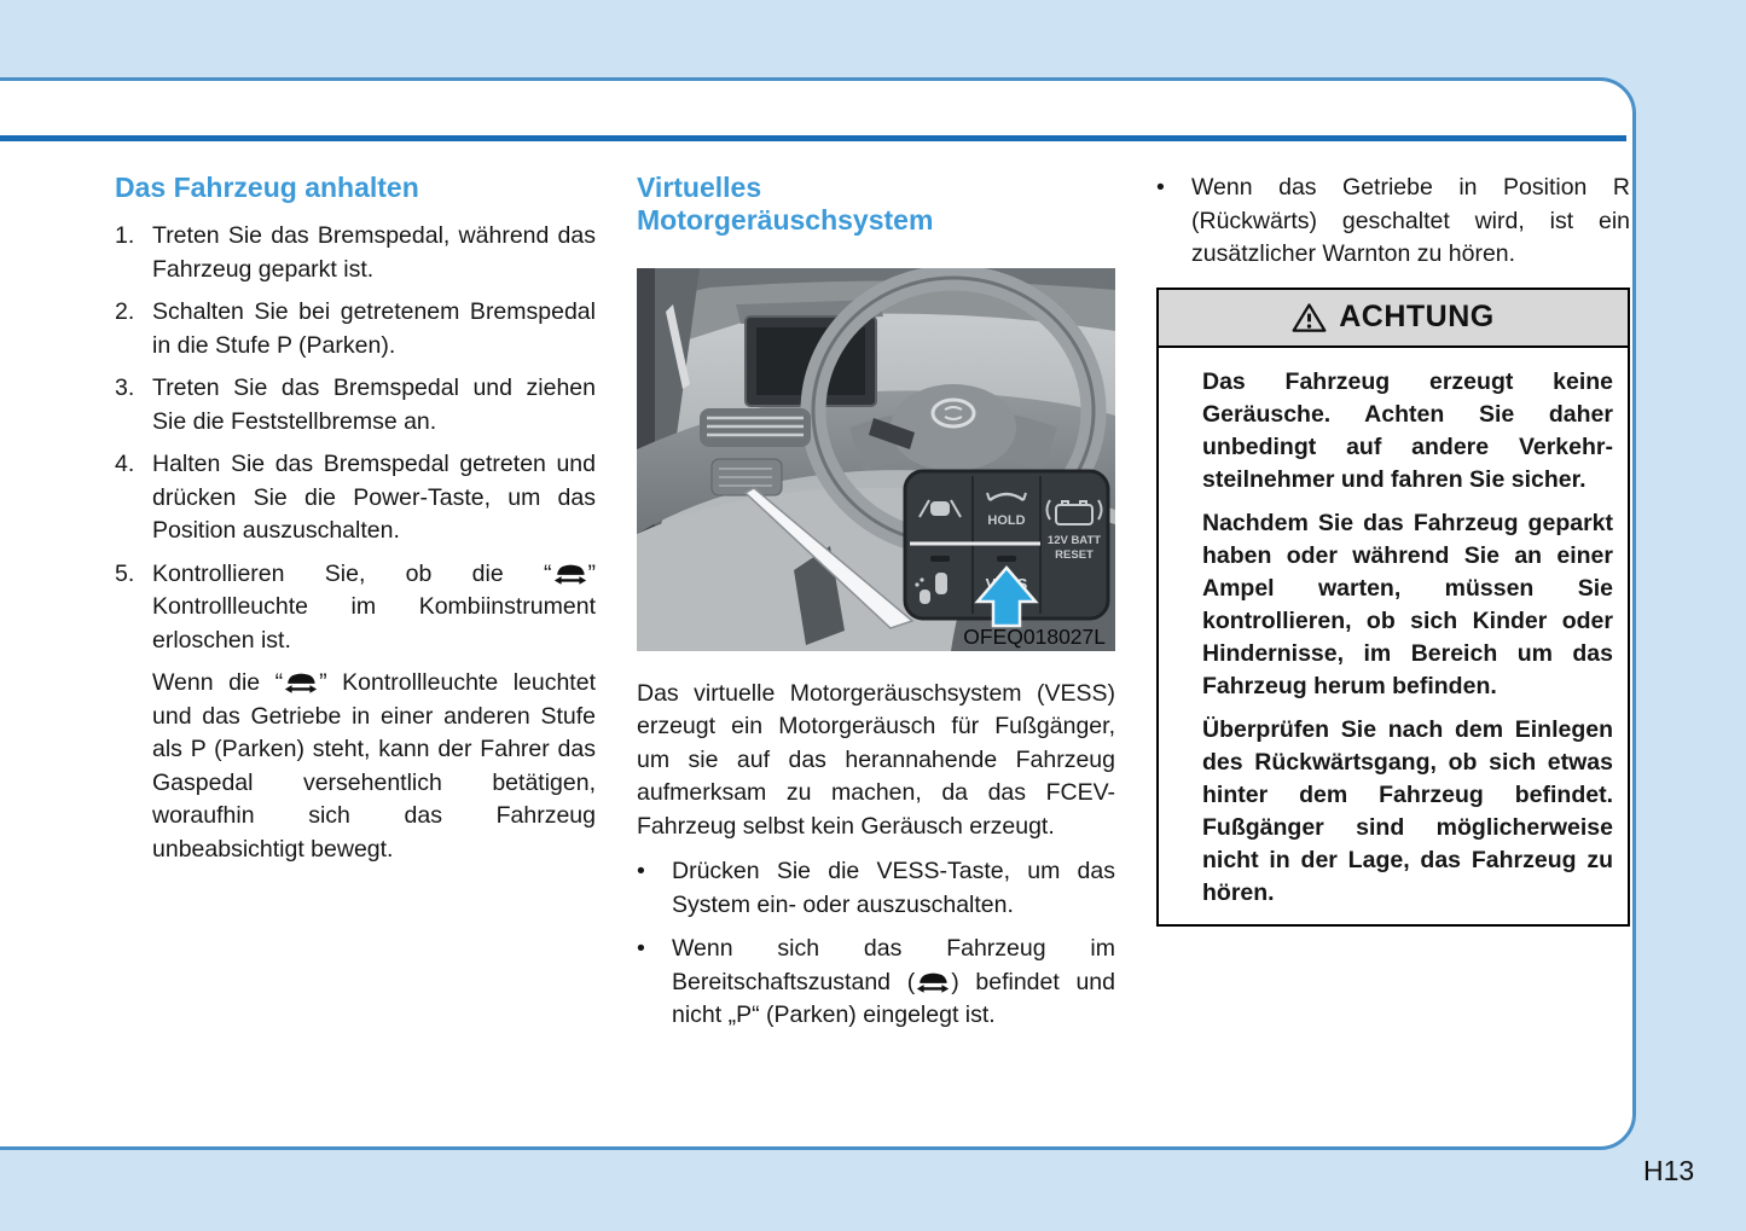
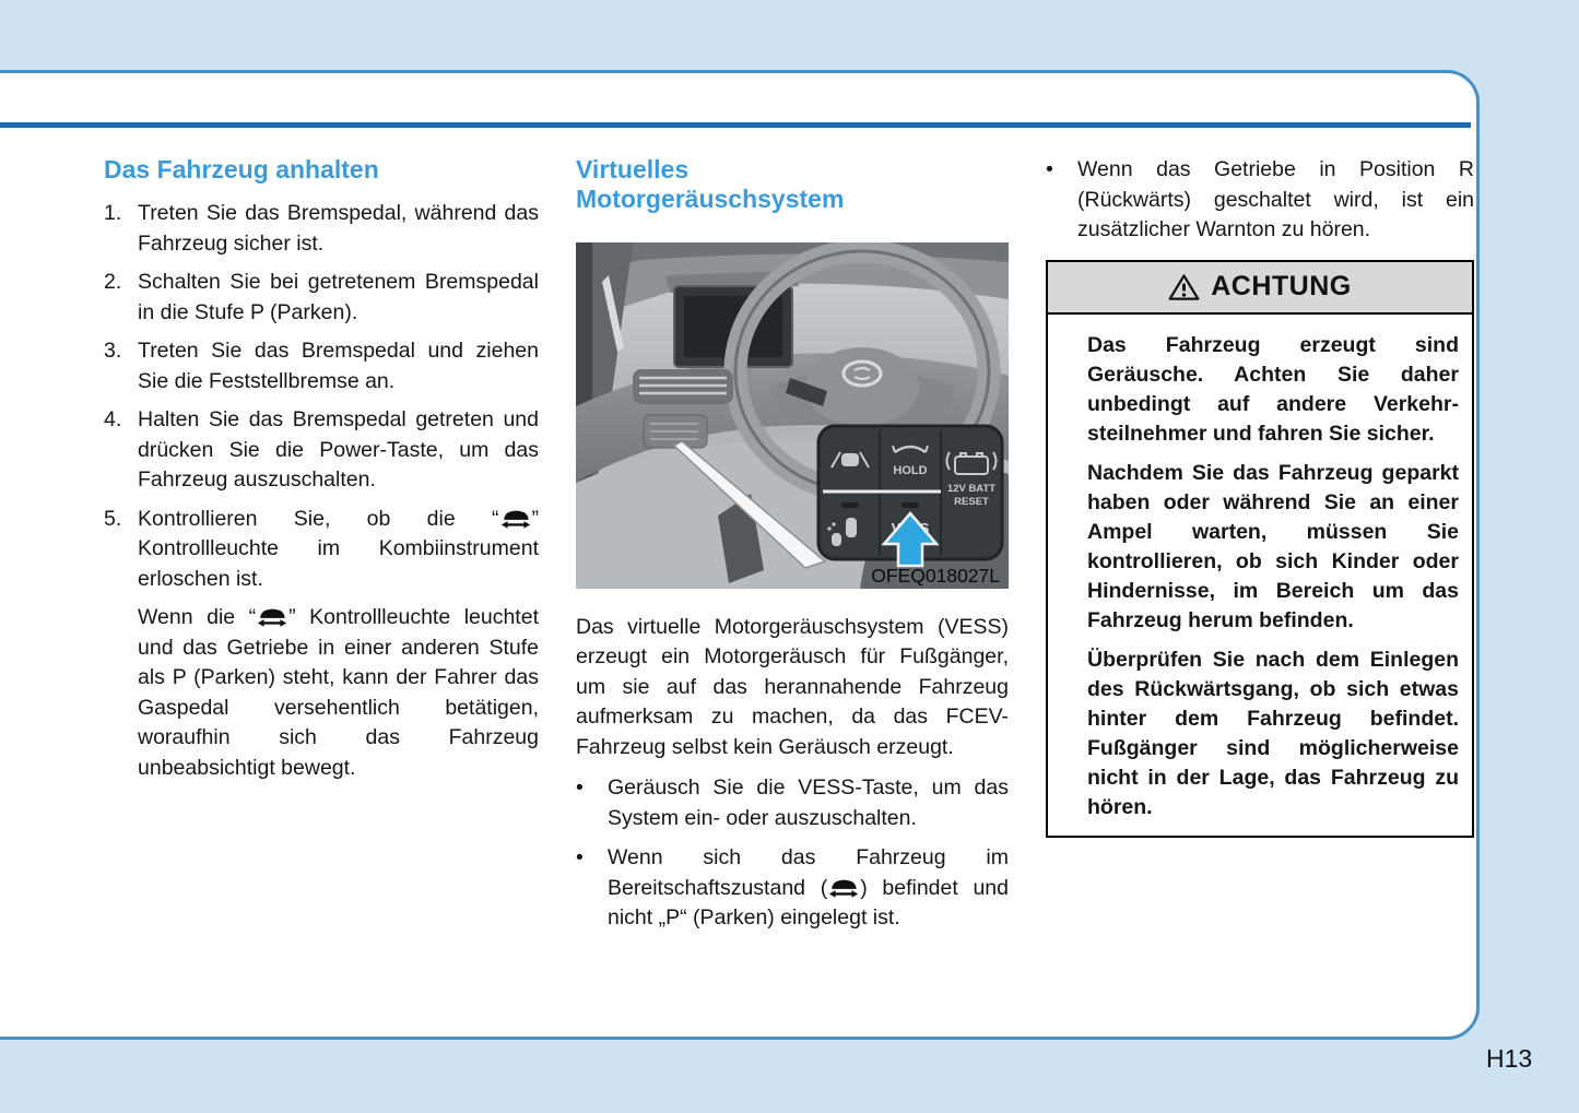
  Das Fahrzeug anhalten
  1.
- Treten Sie das Bremspedal, während das Fahrzeug geparkt ist.
+ Treten Sie das Bremspedal, während das Fahrzeug sicher ist.
  2.
  Schalten Sie bei getretenem Bremspedal in die Stufe P (Parken).
  3.
  Treten Sie das Bremspedal und ziehen Sie die Feststellbremse an.
  4.
- Halten Sie das Bremspedal getreten und drücken Sie die Power-Taste, um das Position auszuschalten.
+ Halten Sie das Bremspedal getreten und drücken Sie die Power-Taste, um das Fahrzeug auszuschalten.
  5.
  Kontrollieren Sie, ob die “ ” Kontrollleuchte im Kombiinstru­ment erloschen ist.
  Wenn die “ ” Kontrollleuchte leuchtet und das Getriebe in einer anderen Stufe als P (Parken) steht, kann der Fahrer das Gaspedal versehentlich betätigen, woraufhin sich das Fahrzeug unbeabsichtigt bewegt.
  Virtuelles
  Motorgeräuschsystem
  HOLD
  12V BATT
  RESET
  OFEQ018027L
  Das virtuelle Motorgeräuschsystem (VESS) erzeugt ein Motorgeräusch für Fußgänger, um sie auf das herannahende Fahrzeug aufmerksam zu machen, da das FCEV-Fahrzeug selbst kein Geräusch erzeugt.
  •
- Drücken Sie die VESS-Taste, um das System ein- oder auszu­schalten.
+ Geräusch Sie die VESS-Taste, um das System ein- oder auszu­schalten.
  •
  Wenn sich das Fahrzeug im Bereitschaftszustand ( ) befindet und nicht „P“ (Parken) eingelegt ist.
  •
  Wenn das Getriebe in Position R (Rückwärts) geschaltet wird, ist ein zusätzlicher Warnton zu hören.
  ACHTUNG
- Das Fahrzeug erzeugt keine Geräusche. Achten Sie daher unbedingt auf andere Verkehr­steilnehmer und fahren Sie sicher.
+ Das Fahrzeug erzeugt sind Geräusche. Achten Sie daher unbedingt auf andere Verkehr­steilnehmer und fahren Sie sicher.
  Nachdem Sie das Fahrzeug geparkt haben oder während Sie an einer Ampel warten, müssen Sie kontrollieren, ob sich Kinder oder Hindernisse, im Bereich um das Fahrzeug herum befinden.
  Überprüfen Sie nach dem Einlegen des Rückwärtsgang, ob sich etwas hinter dem Fahrzeug befindet. Fußgänger sind möglicherweise nicht in der Lage, das Fahrzeug zu hören.
  H13
